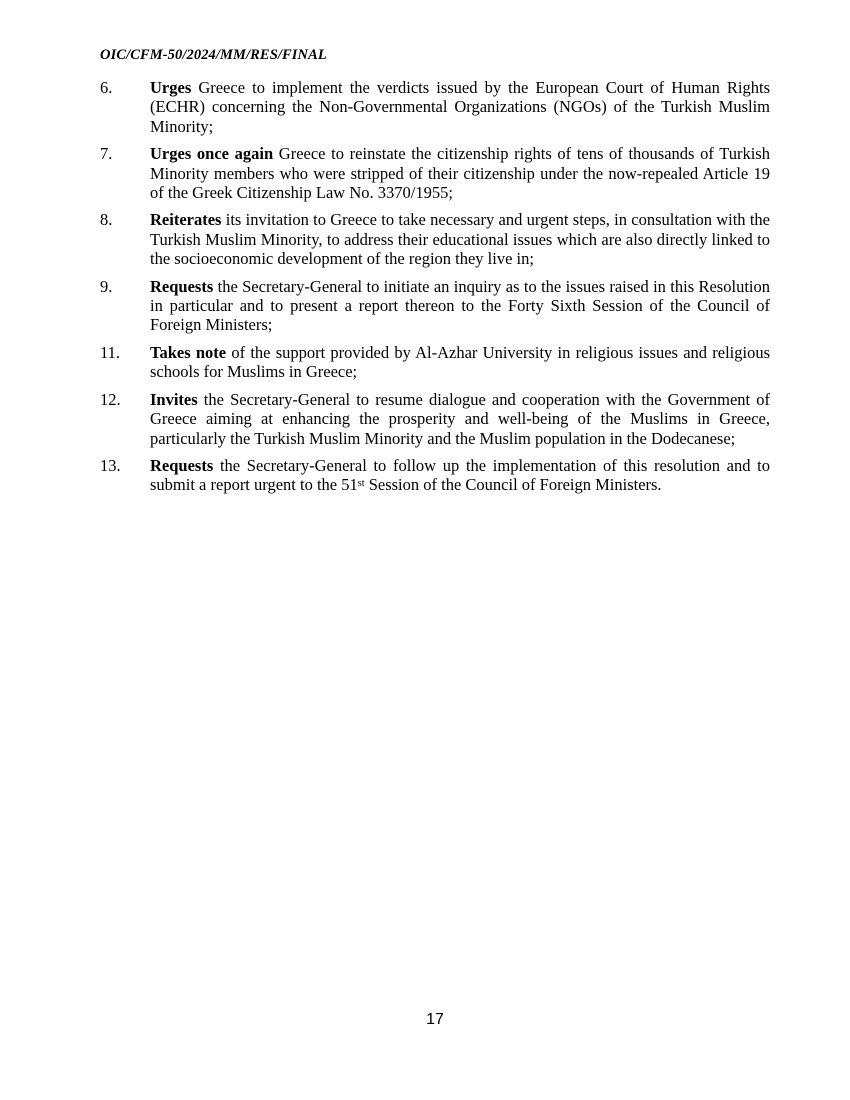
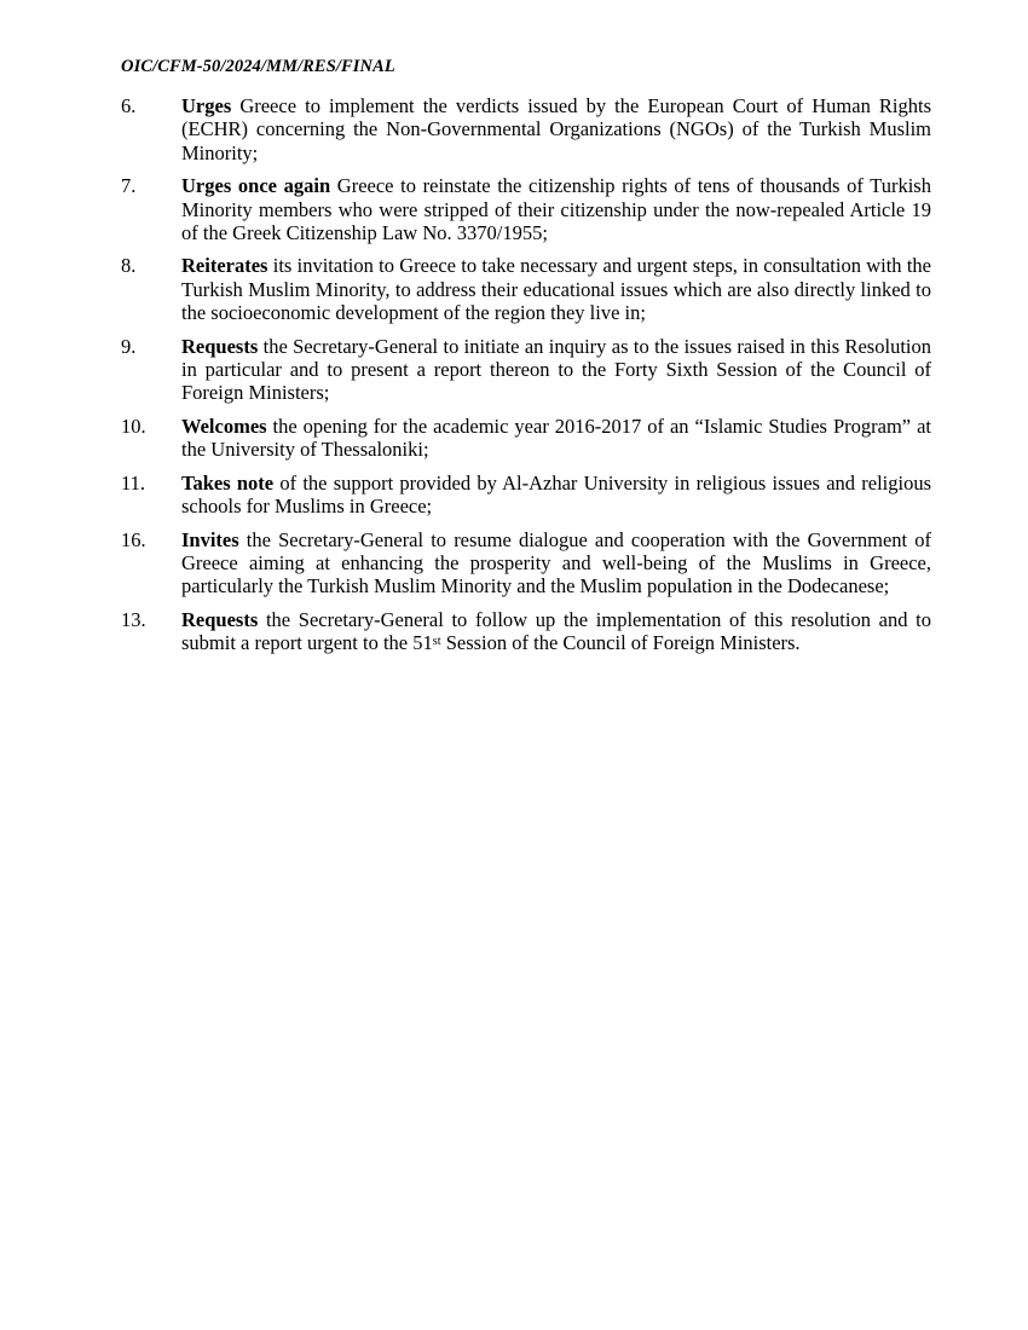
  OIC/CFM-50/2024/MM/RES/FINAL
  6.
  Urges Greece to implement the verdicts issued by the European Court of Human Rights (ECHR) concerning the Non-Governmental Organizations (NGOs) of the Turkish Muslim Minority;
  7.
  Urges once again Greece to reinstate the citizenship rights of tens of thousands of Turkish Minority members who were stripped of their citizenship under the now-repealed Article 19 of the Greek Citizenship Law No. 3370/1955;
  8.
  Reiterates its invitation to Greece to take necessary and urgent steps, in consultation with the Turkish Muslim Minority, to address their educational issues which are also directly linked to the socioeconomic development of the region they live in;
  9.
  Requests the Secretary-General to initiate an inquiry as to the issues raised in this Resolution in particular and to present a report thereon to the Forty Sixth Session of the Council of Foreign Ministers;
+ 10.
+ Welcomes the opening for the academic year 2016-2017 of an “Islamic Studies Program” at the University of Thessaloniki;
  11.
  Takes note of the support provided by Al-Azhar University in religious issues and religious schools for Muslims in Greece;
- 12.
+ 16.
  Invites the Secretary-General to resume dialogue and cooperation with the Government of Greece aiming at enhancing the prosperity and well-being of the Muslims in Greece, particularly the Turkish Muslim Minority and the Muslim population in the Dodecanese;
  13.
  Requests the Secretary-General to follow up the implementation of this resolution and to submit a report urgent to the 51st Session of the Council of Foreign Ministers.
- 17
